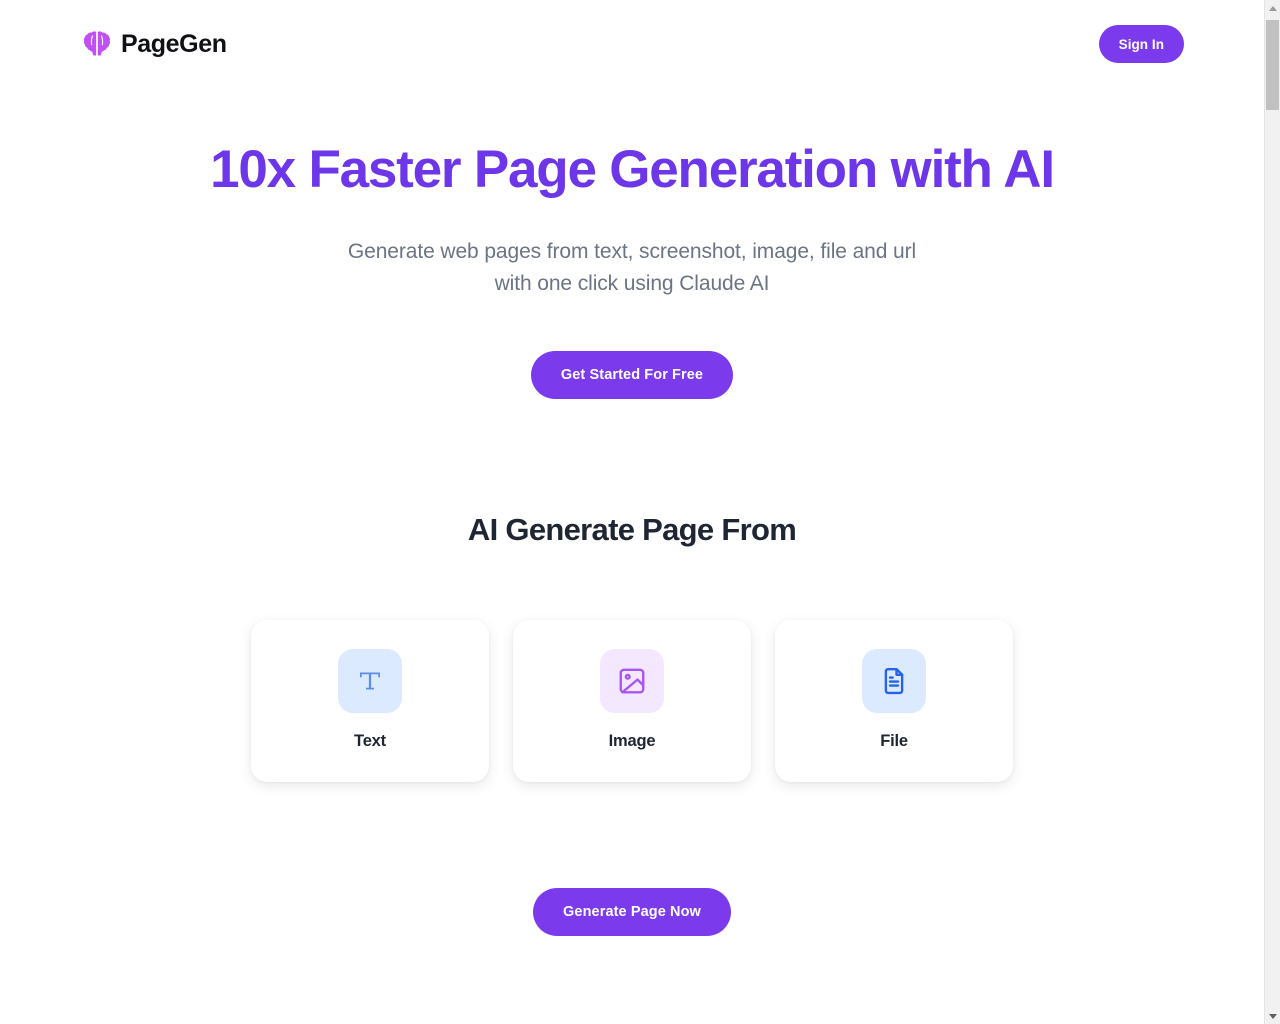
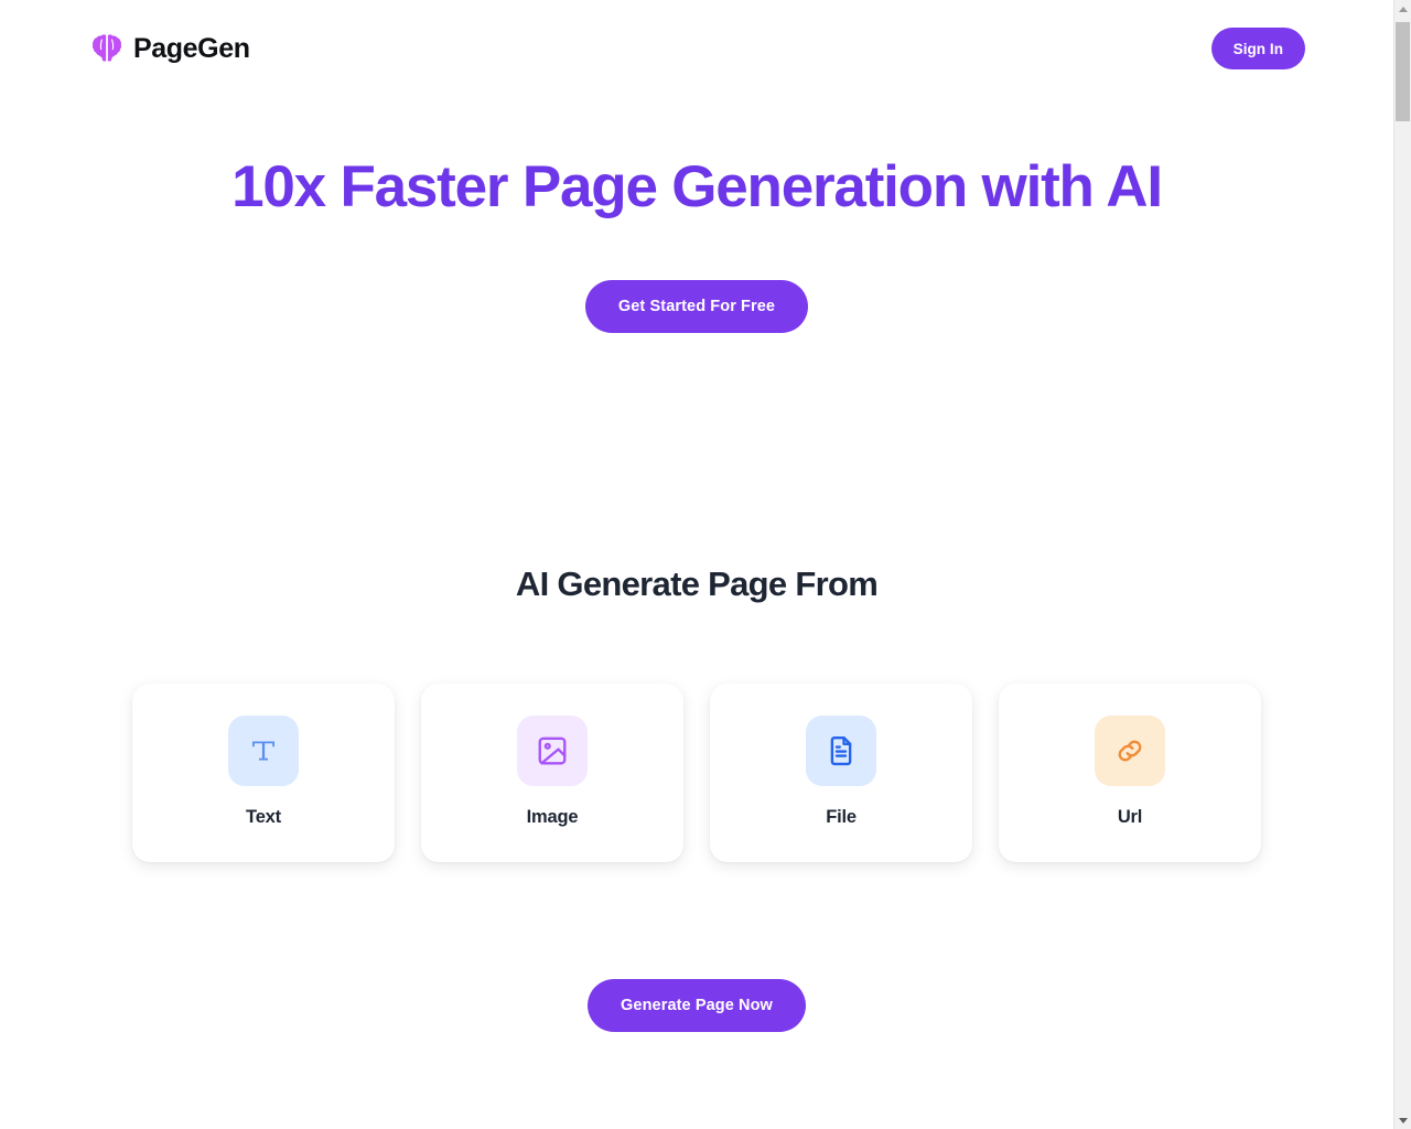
  PageGen
  Sign In
  10x Faster Page Generation with AI
- Generate web pages from text, screenshot, image, file and url
- with one click using Claude AI
  Get Started For Free
  AI Generate Page From
  Text
  Image
  File
+ Url
  Generate Page Now
